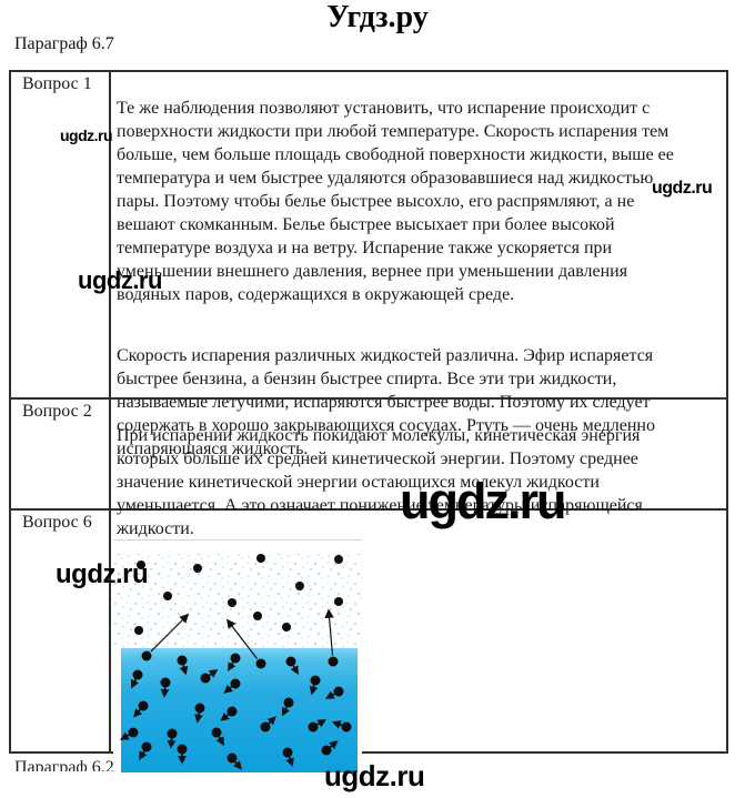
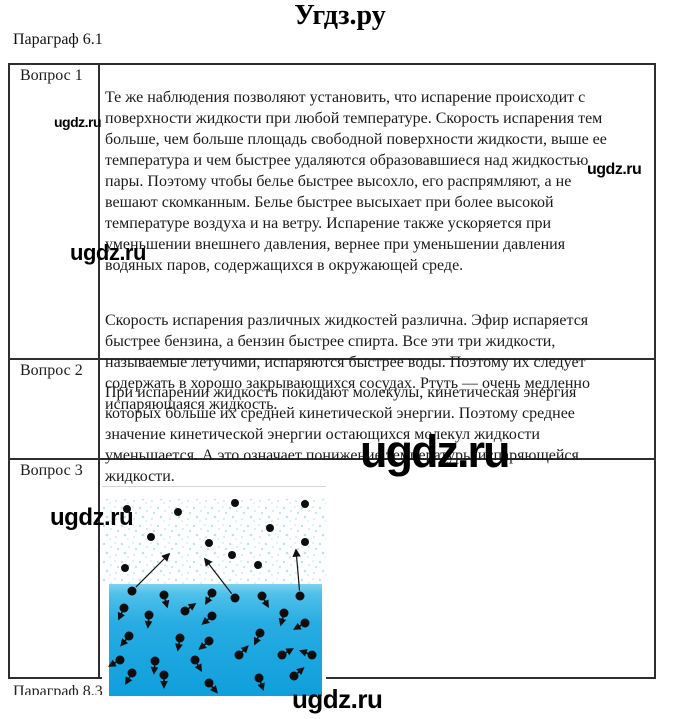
  Угдз.ру
- Параграф 6.7
+ Параграф 6.1
  Вопрос 1
  Те же наблюдения позволяют установить, что испарение происходит с
  поверхности жидкости при любой температуре. Скорость испарения тем
  больше, чем больше площадь свободной поверхности жидкости, выше ее
  температура и чем быстрее удаляются образовавшиеся над жидкостью
  пары. Поэтому чтобы белье быстрее высохло, его распрямляют, а не
  вешают скомканным. Белье быстрее высыхает при более высокой
  температуре воздуха и на ветру. Испарение также ускоряется при
  уменьшении внешнего давления, вернее при уменьшении давления
  водяных паров, содержащихся в окружающей среде.
  Скорость испарения различных жидкостей различна. Эфир испаряется
  быстрее бензина, а бензин быстрее спирта. Все эти три жидкости,
  называемые летучими, испаряются быстрее воды. Поэтому их следует
  содержать в хорошо закрывающихся сосудах. Ртуть — очень медленно
  испаряющаяся жидкость.
  Вопрос 2
  При испарении жидкость покидают молекулы, кинетическая энергия
  которых больше их средней кинетической энергии. Поэтому среднее
  значение кинетической энергии остающихся молекул жидкости
  уменьшается. А это означает понижение температуры испаряющейся
  жидкости.
- Вопрос 6
+ Вопрос 3
  ugdz.ru
  ugdz.ru
  ugdz.ru
  ugdz.ru
  ugdz.ru
  ugdz.ru
- Параграф 6.2
+ Параграф 8.3
